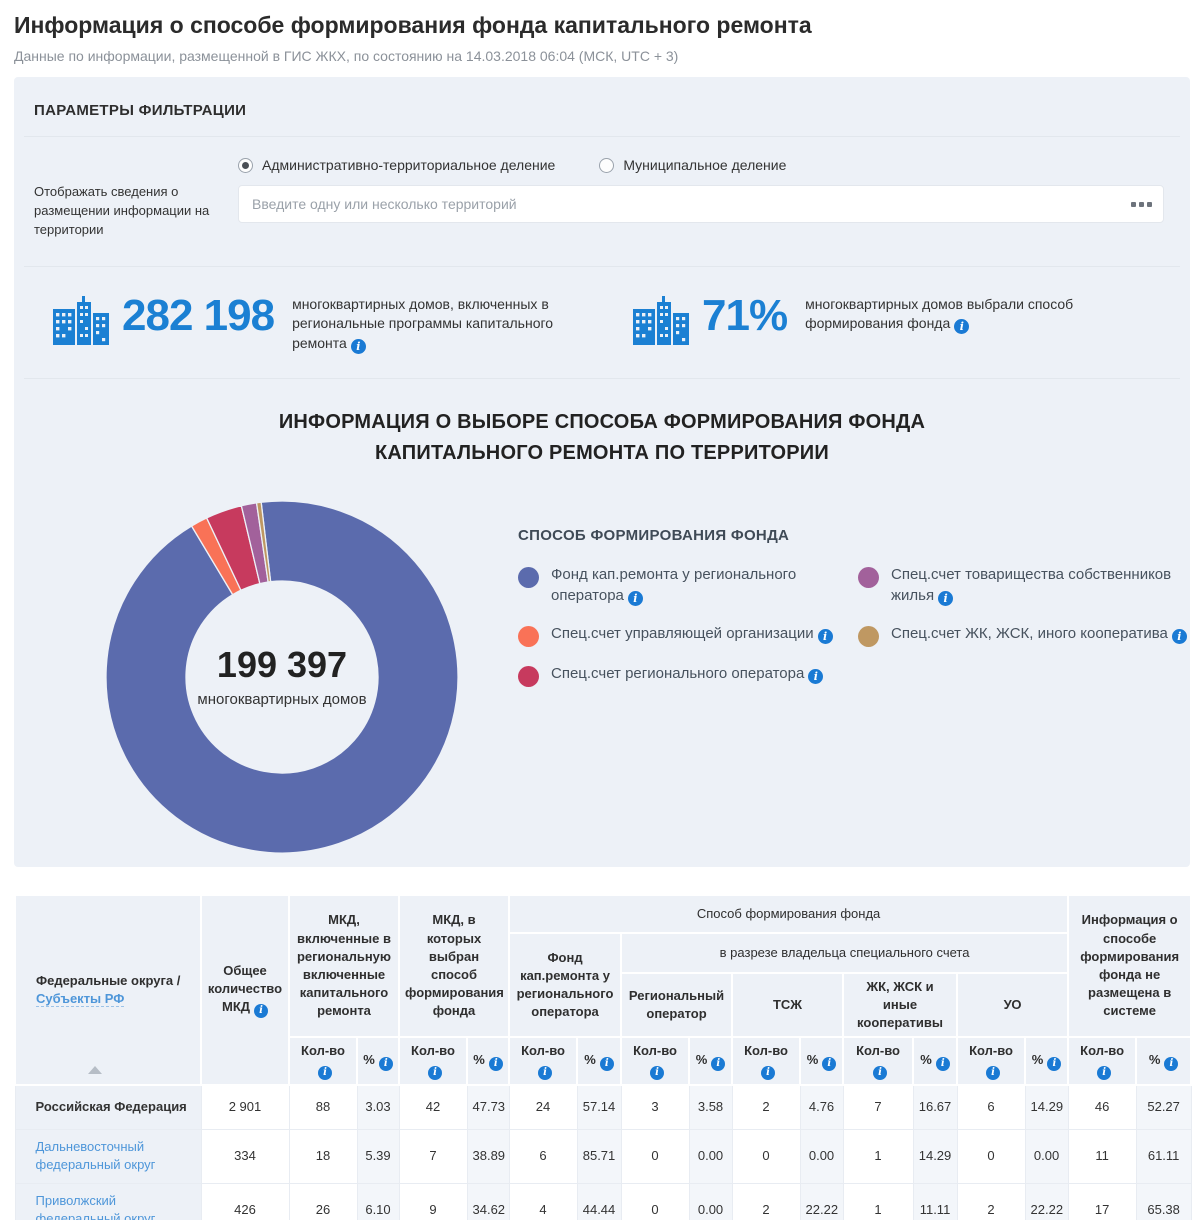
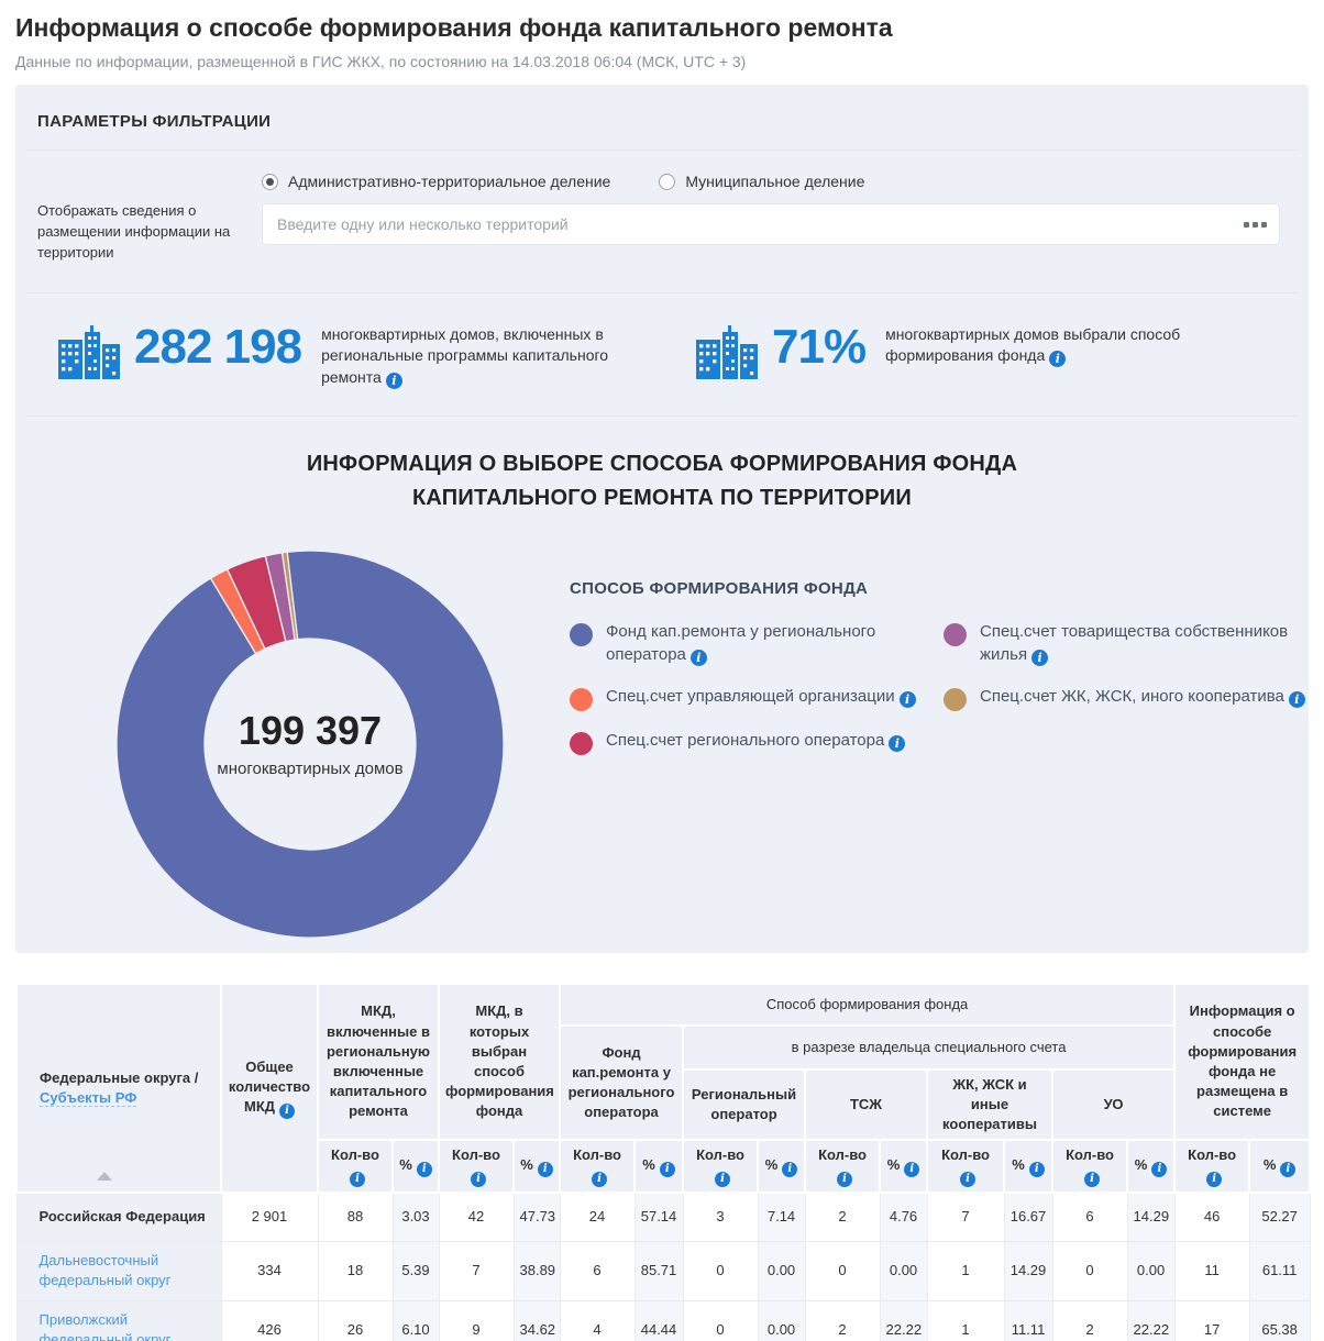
  Информация о способе формирования фонда капитального ремонта
  Данные по информации, размещенной в ГИС ЖКХ, по состоянию на 14.03.2018 06:04 (МСК, UTC + 3)
  ПАРАМЕТРЫ ФИЛЬТРАЦИИ
  Отображать сведения о размещении информации на территории
  Административно-территориальное деление
  Муниципальное деление
  Введите одну или несколько территорий
  282 198
  многоквартирных домов, включенных в региональные программы капитального ремонта
  71%
  многоквартирных домов выбрали способ формирования фонда
  ИНФОРМАЦИЯ О ВЫБОРЕ СПОСОБА ФОРМИРОВАНИЯ ФОНДА КАПИТАЛЬНОГО РЕМОНТА ПО ТЕРРИТОРИИ
  199 397
  многоквартирных домов
  СПОСОБ ФОРМИРОВАНИЯ ФОНДА
  Фонд кап.ремонта у регионального оператора
  Спец.счет управляющей организации
  Спец.счет регионального оператора
  Спец.счет товарищества собственников жилья
  Спец.счет ЖК, ЖСК, иного кооператива
  Федеральные округа / Субъекты РФ	Общее количество МКД	МКД, включенные в региональную включенные капитального ремонта	МКД, в которых выбран способ формирования фонда	Способ формирования фонда	Информация о способе формирования фонда не размещена в системе
  Фонд кап.ремонта у регионального оператора	в разрезе владельца специального счета
  Региональный оператор	ТСЖ	ЖК, ЖСК и иные кооперативы	УО
  Кол-во	%	Кол-во	%	Кол-во	%	Кол-во	%	Кол-во	%	Кол-во	%	Кол-во	%	Кол-во	%
- Российская Федерация	2 901	88	3.03	42	47.73	24	57.14	3	3.58	2	4.76	7	16.67	6	14.29	46	52.27
+ Российская Федерация	2 901	88	3.03	42	47.73	24	57.14	3	7.14	2	4.76	7	16.67	6	14.29	46	52.27
  Дальневосточный федеральный округ	334	18	5.39	7	38.89	6	85.71	0	0.00	0	0.00	1	14.29	0	0.00	11	61.11
  Приволжский федеральный округ	426	26	6.10	9	34.62	4	44.44	0	0.00	2	22.22	1	11.11	2	22.22	17	65.38
